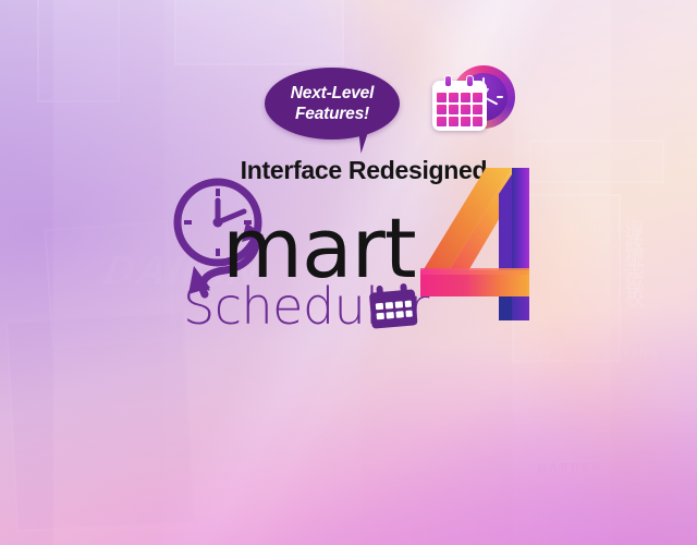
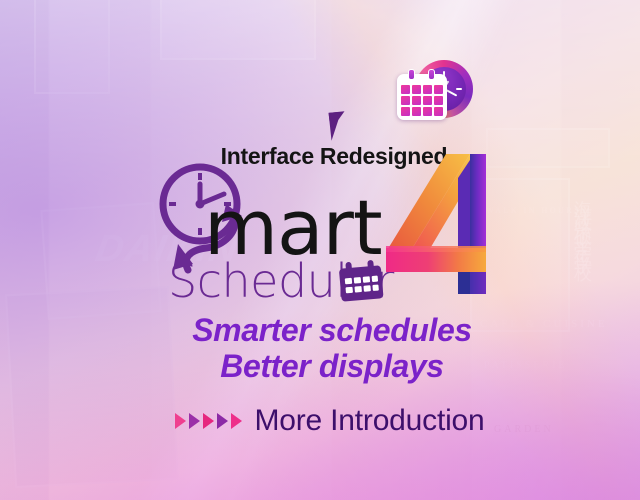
- Next-Level
- Features!
  Interface Redesigned
  mart
  Schedur
+ Smarter schedules
+ Better displays
+ More Introduction
